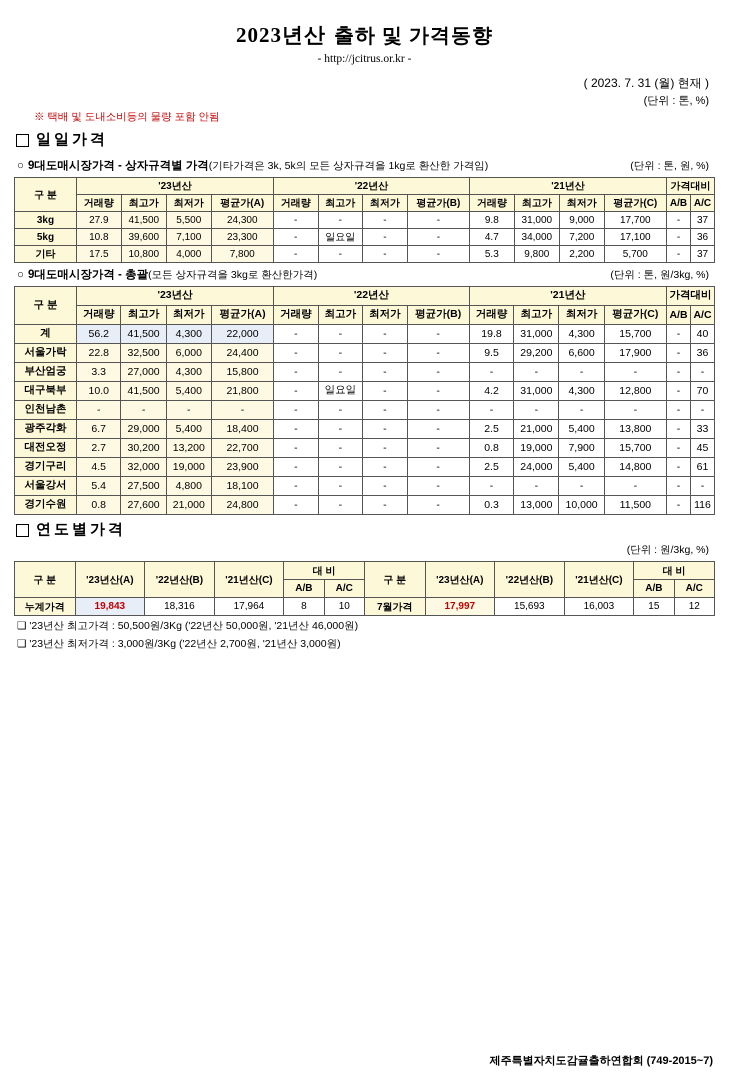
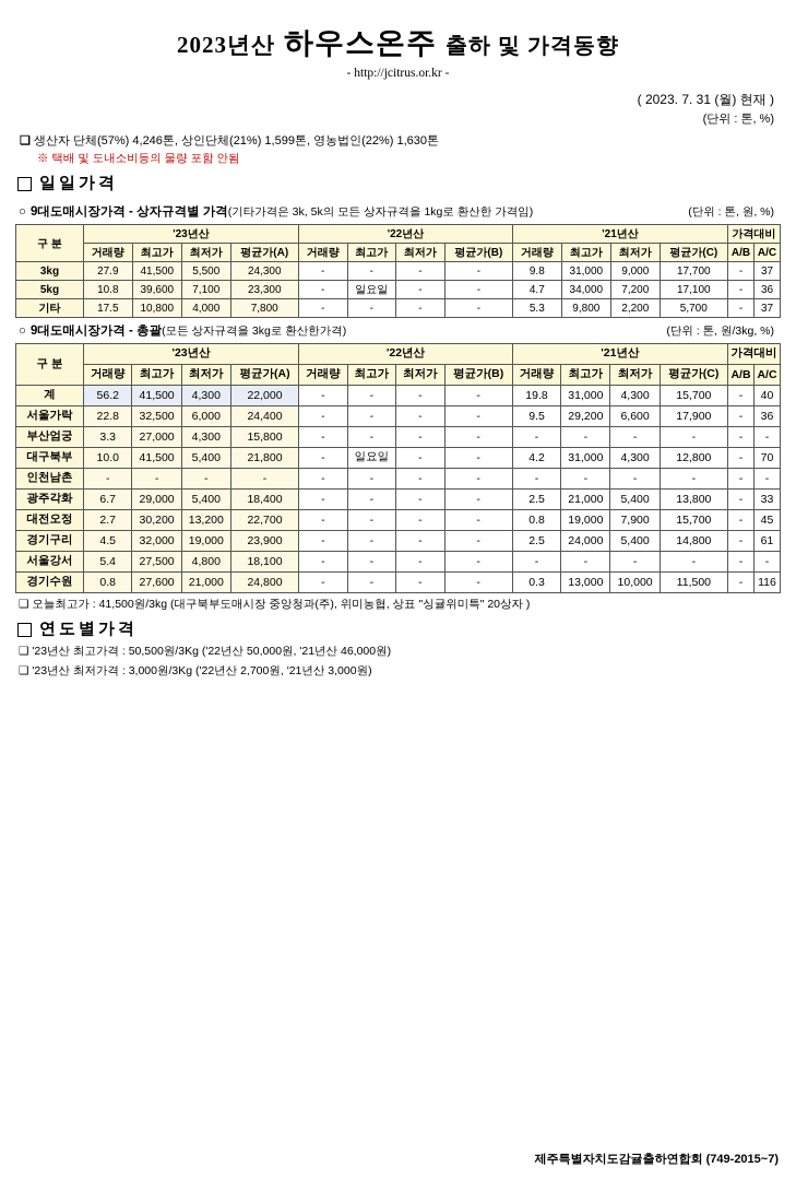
  2023년산
+ 하우스온주
  출하 및 가격동향
  - http://jcitrus.or.kr -
  ( 2023. 7. 31 (월) 현재 )
  (단위 : 톤, %)
+ ❑ 생산자 단체(57%) 4,246톤, 상인단체(21%) 1,599톤, 영농법인(22%) 1,630톤
  ※ 택배 및 도내소비등의 물량 포함 안됨
  일일가격
  ○
  9대도매시장가격 - 상자규격별 가격
  (기타가격은 3k, 5k의 모든 상자규격을 1kg로 환산한 가격임)
  (단위 : 톤, 원, %)
  구 분	'23년산	'22년산	'21년산	가격대비
  거래량	최고가	최저가	평균가(A)	거래량	최고가	최저가	평균가(B)	거래량	최고가	최저가	평균가(C)	A/B	A/C
  3kg	27.9	41,500	5,500	24,300	-	-	-	-	9.8	31,000	9,000	17,700	-	37
  5kg	10.8	39,600	7,100	23,300	-	일요일	-	-	4.7	34,000	7,200	17,100	-	36
  기타	17.5	10,800	4,000	7,800	-	-	-	-	5.3	9,800	2,200	5,700	-	37
  ○
  9대도매시장가격 - 총괄
  (모든 상자규격을 3kg로 환산한가격)
  (단위 : 톤, 원/3kg, %)
  구 분	'23년산	'22년산	'21년산	가격대비
  거래량	최고가	최저가	평균가(A)	거래량	최고가	최저가	평균가(B)	거래량	최고가	최저가	평균가(C)	A/B	A/C
  계	56.2	41,500	4,300	22,000	-	-	-	-	19.8	31,000	4,300	15,700	-	40
  서울가락	22.8	32,500	6,000	24,400	-	-	-	-	9.5	29,200	6,600	17,900	-	36
  부산엄궁	3.3	27,000	4,300	15,800	-	-	-	-	-	-	-	-	-	-
  대구북부	10.0	41,500	5,400	21,800	-	일요일	-	-	4.2	31,000	4,300	12,800	-	70
  인천남촌	-	-	-	-	-	-	-	-	-	-	-	-	-	-
  광주각화	6.7	29,000	5,400	18,400	-	-	-	-	2.5	21,000	5,400	13,800	-	33
  대전오정	2.7	30,200	13,200	22,700	-	-	-	-	0.8	19,000	7,900	15,700	-	45
  경기구리	4.5	32,000	19,000	23,900	-	-	-	-	2.5	24,000	5,400	14,800	-	61
  서울강서	5.4	27,500	4,800	18,100	-	-	-	-	-	-	-	-	-	-
  경기수원	0.8	27,600	21,000	24,800	-	-	-	-	0.3	13,000	10,000	11,500	-	116
+ ❑ 오늘최고가 : 41,500원/3kg (대구북부도매시장 중앙청과(주), 위미농협, 상표 "싱귤위미특" 20상자 )
  연도별가격
- (단위 : 원/3kg, %)
- 구 분	'23년산(A)	'22년산(B)	'21년산(C)	대 비	구 분	'23년산(A)	'22년산(B)	'21년산(C)	대 비
- A/B	A/C	A/B	A/C
- 누계가격	19,843	18,316	17,964	8	10	7월가격	17,997	15,693	16,003	15	12
  ❑ '23년산 최고가격 : 50,500원/3Kg ('22년산 50,000원, '21년산 46,000원)
  ❑ '23년산 최저가격 : 3,000원/3Kg ('22년산 2,700원, '21년산 3,000원)
  제주특별자치도감귤출하연합회 (749-2015~7)
